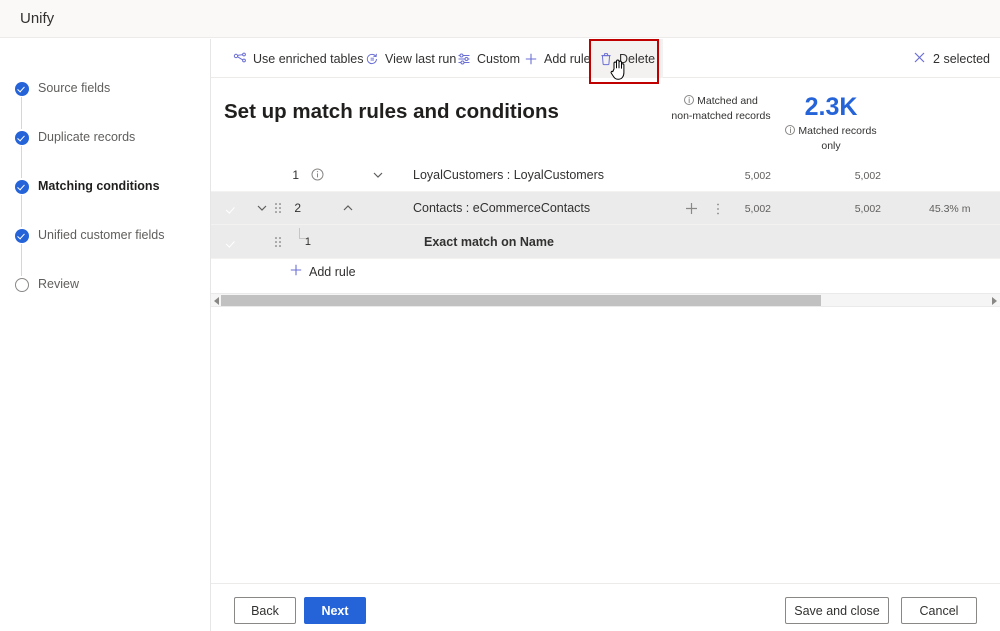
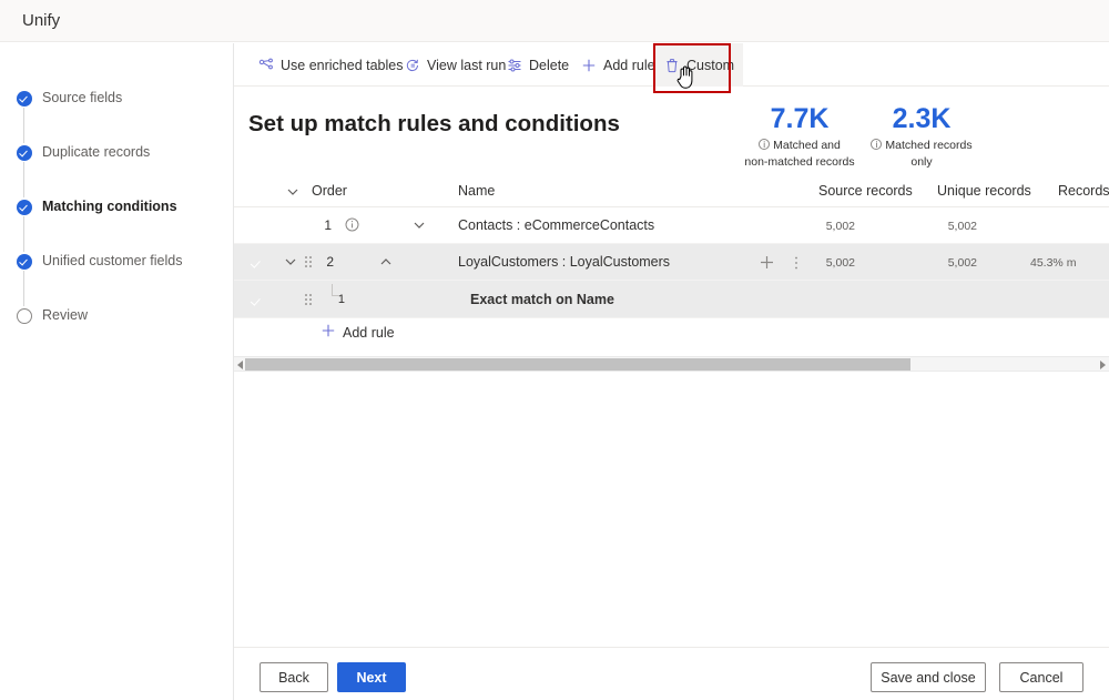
  Unify
  Source fields
  Duplicate records
  Matching conditions
  Unified customer fields
  Review
  Use enriched tables
  View last run
- Custom
+ Delete
  Add rule
- Delete
+ Custom
- 2 selected
  Set up match rules and conditions
+ 7.7K
  i Matched and
  non-matched records
  2.3K
  i Matched records
  only
+ Order
+ Name
+ Source records
+ Unique records
+ Records
  1
- LoyalCustomers : LoyalCustomers
+ Contacts : eCommerceContacts
  5,002
  5,002
  2
- Contacts : eCommerceContacts
+ LoyalCustomers : LoyalCustomers
  5,002
  5,002
  45.3% m
  1
  Exact match on Name
  Add rule
  Back
  Next
  Save and close
  Cancel
